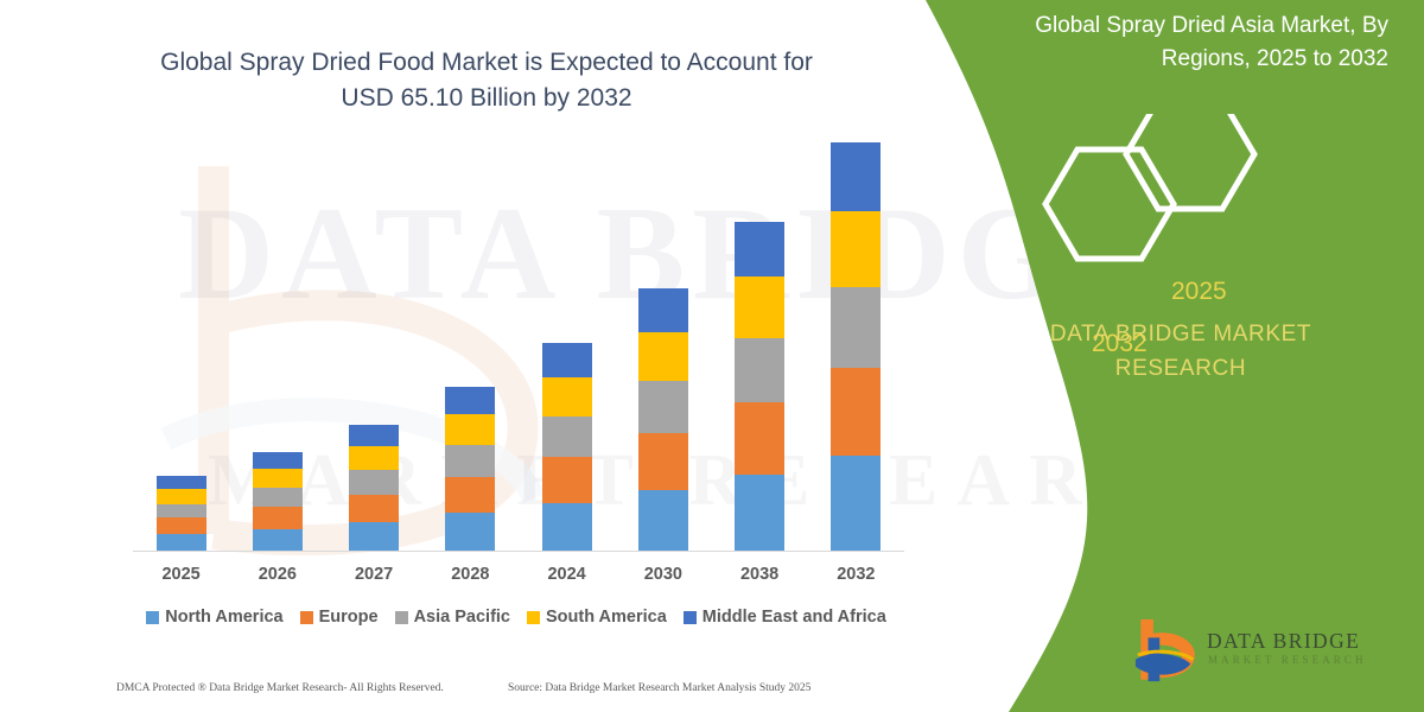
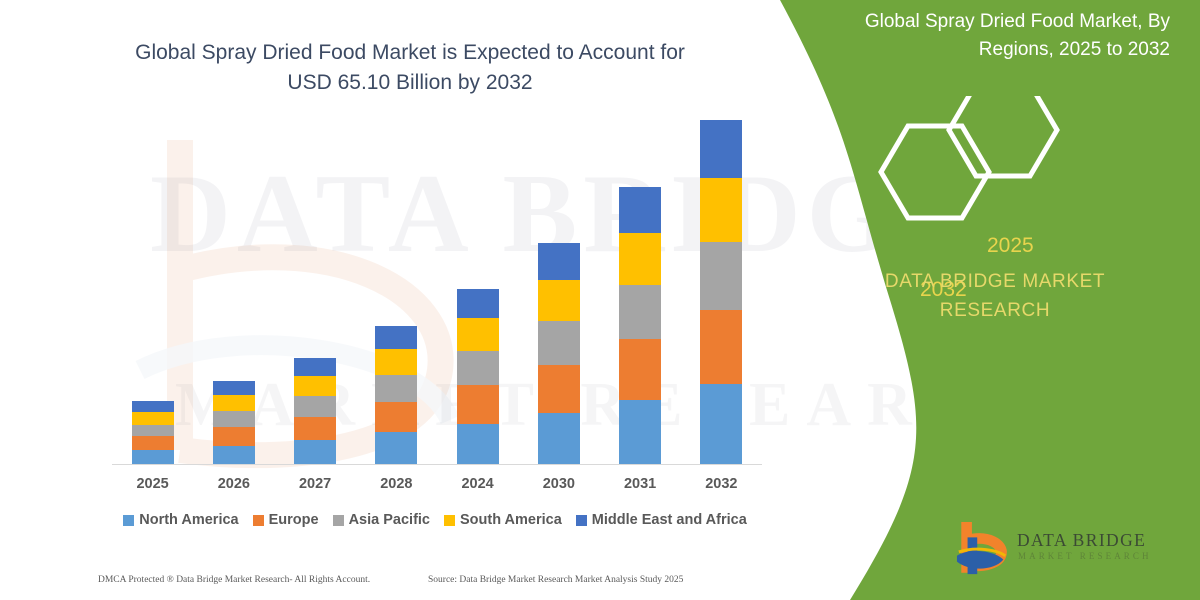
  DATA BIDG
  Global Spray Dried Food Market is Expected to Account for
  USD 65.10 Billion by 2032
  2025
  2026
  2027
  2028
  2024
  2030
- 2038
+ 2031
  2032
  North America
  Europe
  Asia Pacific
  South America
  Middle East and Africa
- DMCA Protected ® Data Bridge Market Research- All Rights Reserved.
+ DMCA Protected ® Data Bridge Market Research- All Rights Account.
  Source: Data Bridge Market Research Market Analysis Study 2025
- Global Spray Dried Asia Market, By
+ Global Spray Dried Food Market, By
  Regions, 2025 to 2032
  2032
  2025
  DATA BRIDGE MARKET
  RESEARCH
  DATA BRIDGE
  MARKET RESEARCH
